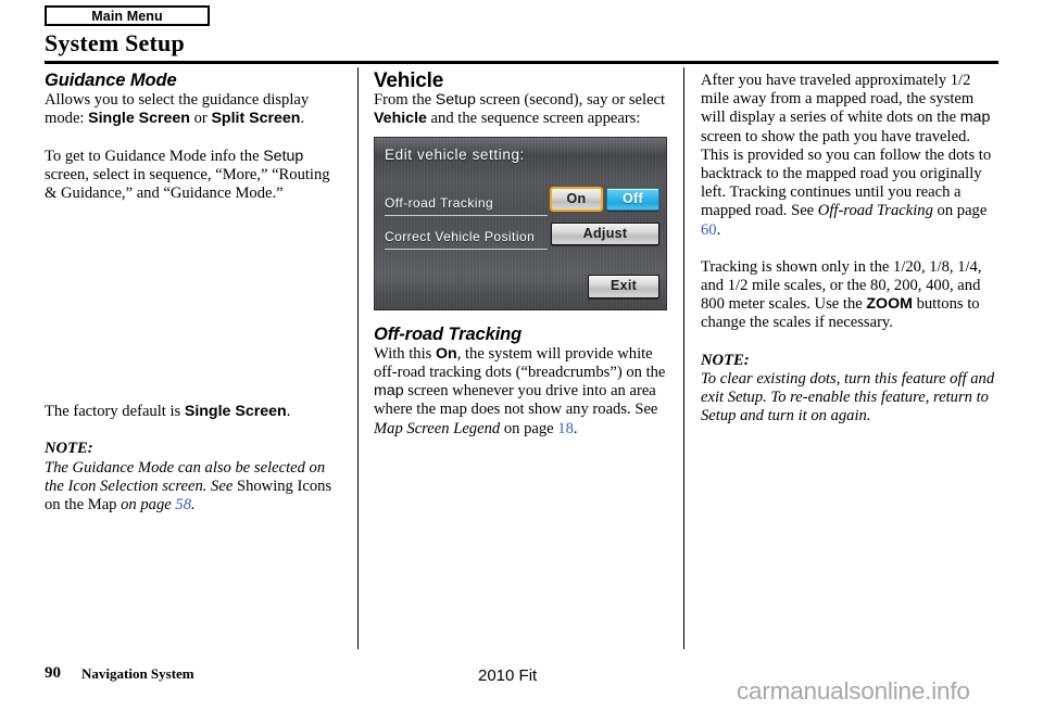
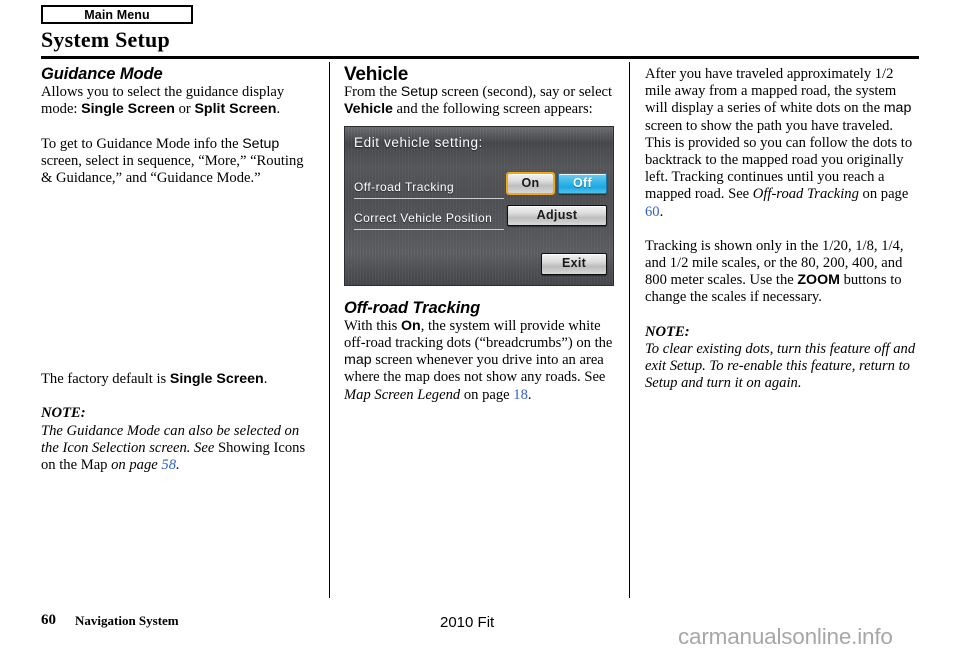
  Main Menu
  System Setup
  Guidance Mode
  Allows you to select the guidance display mode: Single Screen or Split Screen.
  To get to Guidance Mode info the Setup screen, select in sequence, “More,” “Routing & Guidance,” and “Guidance Mode.”
  The factory default is Single Screen.
  NOTE:
  The Guidance Mode can also be selected on the Icon Selection screen. See Showing Icons on the Map on page 58.
  Vehicle
- From the Setup screen (second), say or select Vehicle and the sequence screen appears:
+ From the Setup screen (second), say or select Vehicle and the following screen appears:
  Edit vehicle setting:
  Off-road Tracking
  On
  Off
  Correct Vehicle Position
  Adjust
  Exit
  Off-road Tracking
  With this On, the system will provide white off-road tracking dots (“breadcrumbs”) on the map screen whenever you drive into an area where the map does not show any roads. See Map Screen Legend on page 18.
  After you have traveled approximately 1/2 mile away from a mapped road, the system will display a series of white dots on the map screen to show the path you have traveled. This is provided so you can follow the dots to backtrack to the mapped road you originally left. Tracking continues until you reach a mapped road. See Off-road Tracking on page 60.
  Tracking is shown only in the 1/20, 1/8, 1/4, and 1/2 mile scales, or the 80, 200, 400, and 800 meter scales. Use the ZOOM buttons to change the scales if necessary.
  NOTE:
  To clear existing dots, turn this feature off and exit Setup. To re-enable this feature, return to Setup and turn it on again.
- 90
+ 60
  Navigation System
  2010 Fit
  carmanualsonline.info
